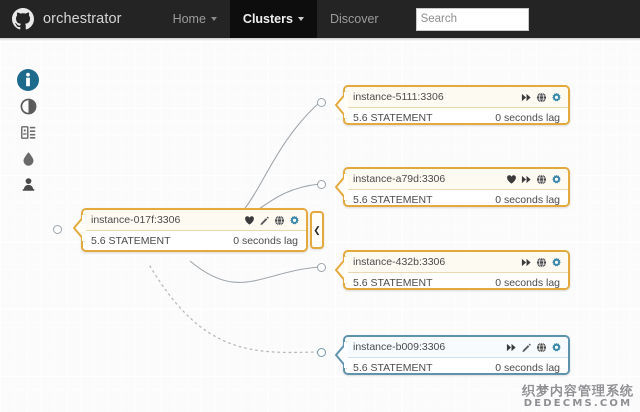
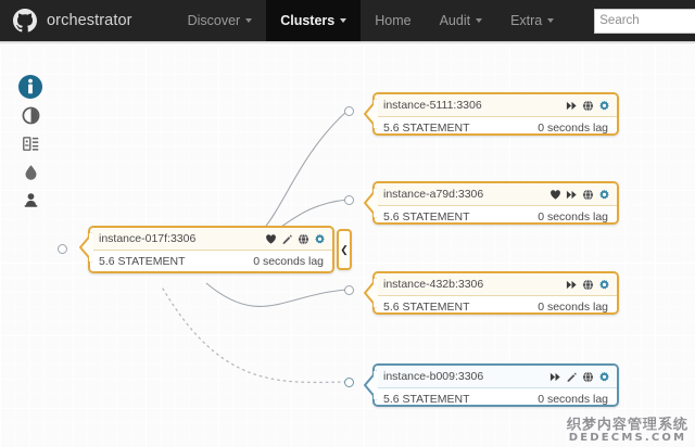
  orchestrator
- Home
+ Discover
  Clusters
- Discover
+ Home
+ Audit
+ Extra
  Search
  instance-017f:3306
  5.6 STATEMENT
  0 seconds lag
  ❮
  instance-5111:3306
  5.6 STATEMENT
  0 seconds lag
  instance-a79d:3306
  5.6 STATEMENT
  0 seconds lag
  instance-432b:3306
  5.6 STATEMENT
  0 seconds lag
  instance-b009:3306
  5.6 STATEMENT
  0 seconds lag
  织梦内容管理系统
  DEDECMS.COM
